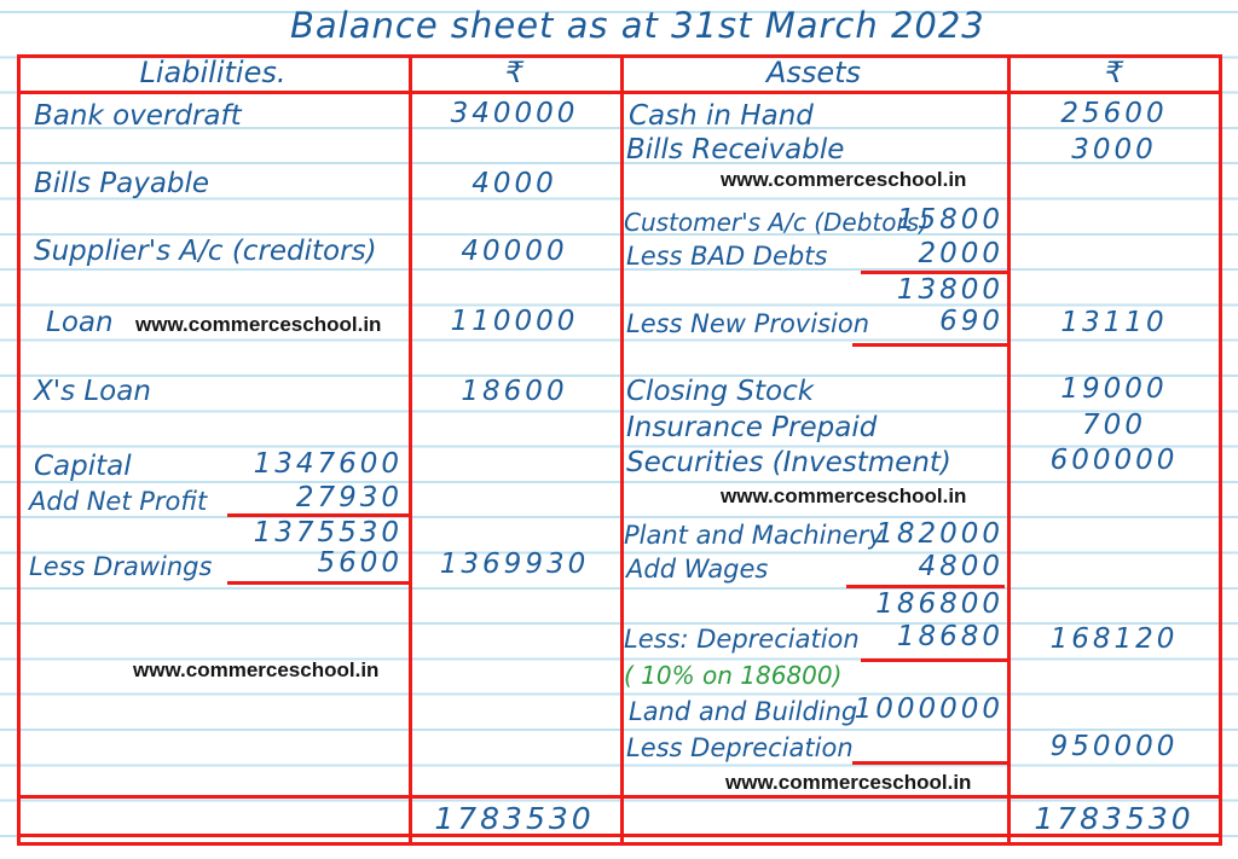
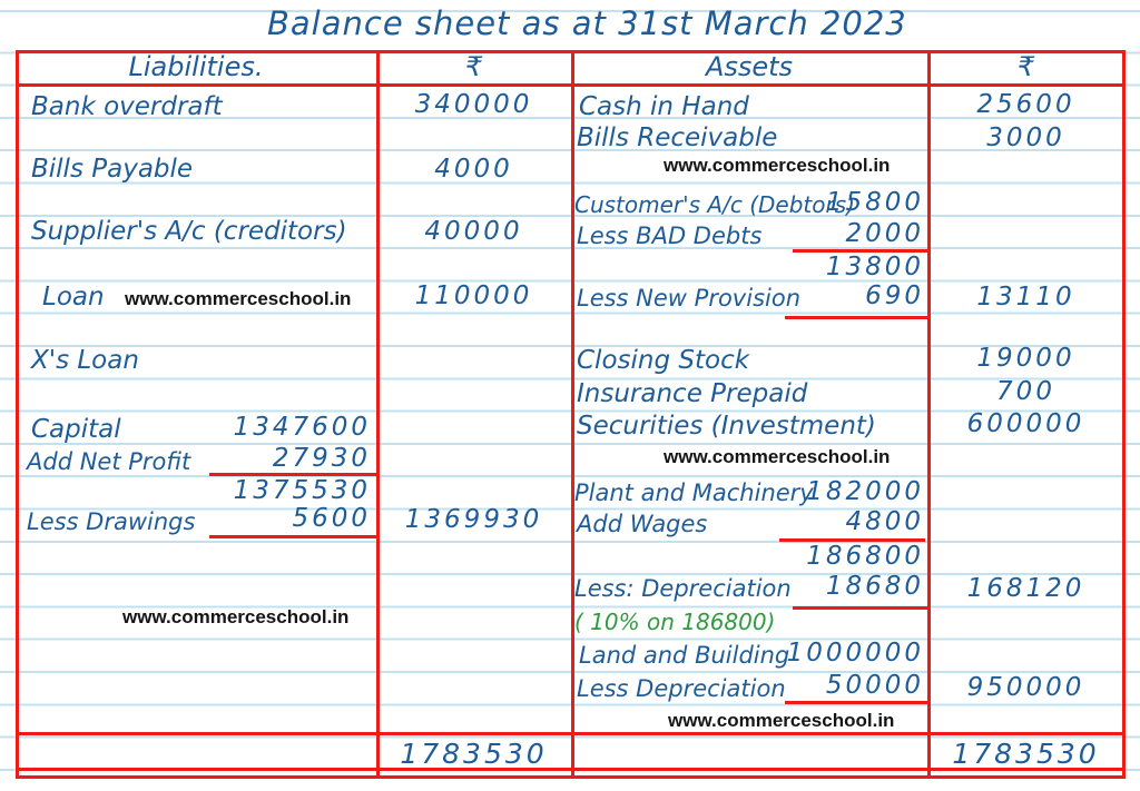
  Balance sheet as at 31st March 2023
  Liabilities.
  ₹
  Assets
  ₹
  Bank overdraft
  340000
  Bills Payable
  4000
  Supplier's A/c (creditors)
  40000
  Loan
  www.commerceschool.in
  110000
  X's Loan
- 18600
  Capital
  1347600
  Add Net Profit
  27930
  1375530
  Less Drawings
  5600
  1369930
  www.commerceschool.in
  1783530
  Cash in Hand
  25600
  Bills Receivable
  3000
  www.commerceschool.in
  Customer's A/c (Debtors)
  15800
  Less BAD Debts
  2000
  13800
  Less New Provision
  690
  13110
  Closing Stock
  19000
  Insurance Prepaid
  700
  Securities (Investment)
  600000
  www.commerceschool.in
  Plant and Machinery
  182000
  Add Wages
  4800
  186800
  Less: Depreciation
  18680
  168120
  ( 10% on 186800)
  Land and Building
  1000000
  Less Depreciation
+ 50000
  950000
  www.commerceschool.in
  1783530
